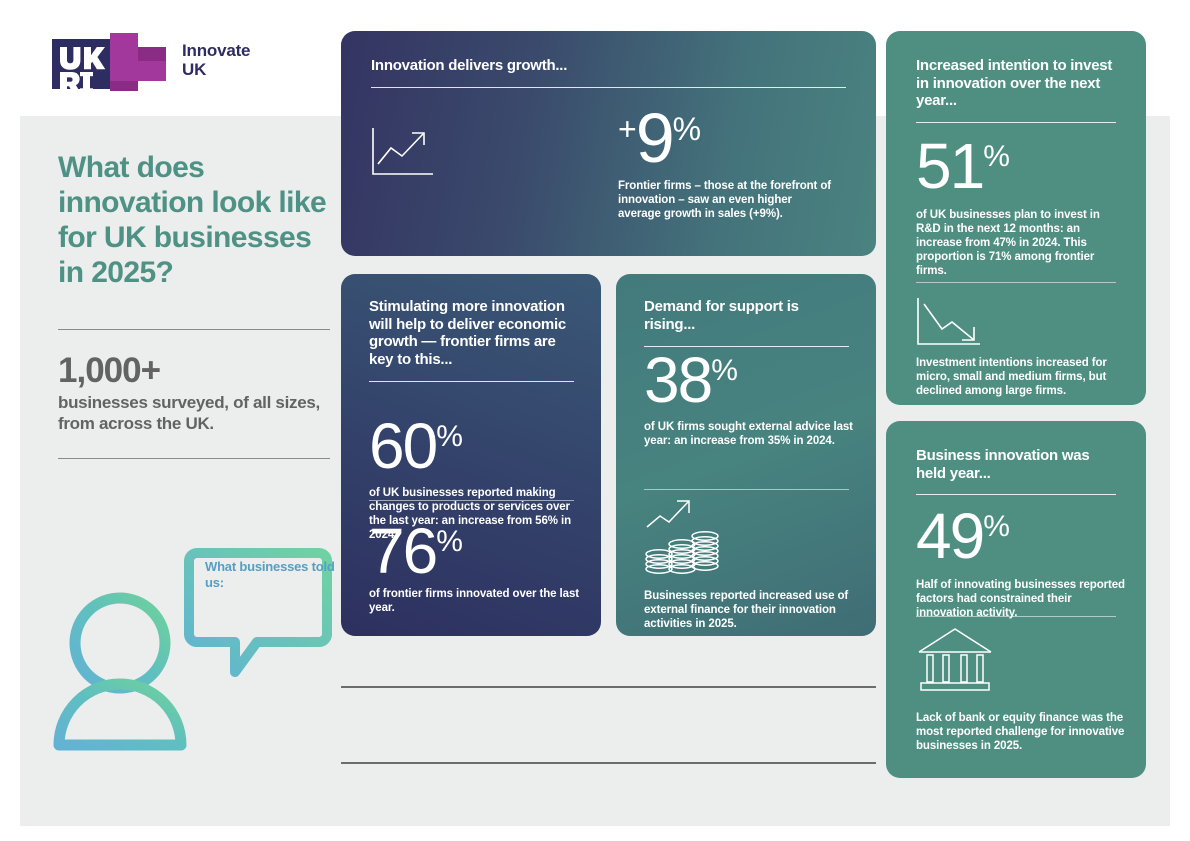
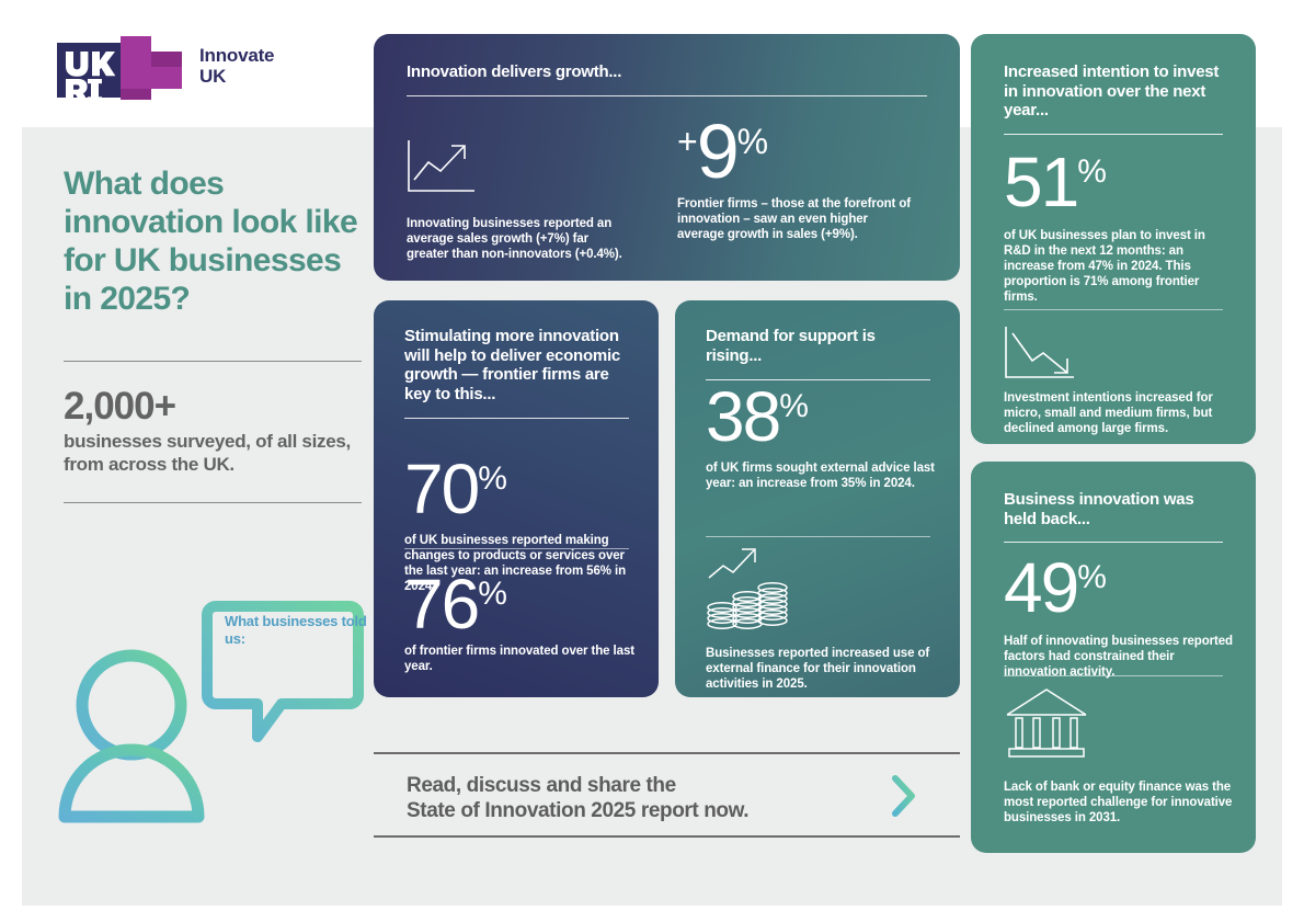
  Innovate
  UK
  What does innovation look like for UK businesses in 2025?
- 1,000+
+ 2,000+
  businesses surveyed, of all sizes, from across the UK.
  What businesses told us:
  Innovation delivers growth...
+ Innovating businesses reported an average sales growth (+7%) far greater than non-innovators (+0.4%).
  +
  9
  %
  Frontier firms – those at the forefront of innovation – saw an even higher average growth in sales (+9%).
  Stimulating more innovation will help to deliver economic growth — frontier firms are key to this...
- 60
+ 70
  %
  of UK businesses reported making changes to products or services over the last year: an increase from 56% in 2024.
  76
  %
  of frontier firms innovated over the last year.
  Demand for support is rising...
  38
  %
  of UK firms sought external advice last year: an increase from 35% in 2024.
  Businesses reported increased use of external finance for their innovation activities in 2025.
  Increased intention to invest in innovation over the next year...
  51
  %
  of UK businesses plan to invest in R&D in the next 12 months: an increase from 47% in 2024. This proportion is 71% among frontier firms.
  Investment intentions increased for micro, small and medium firms, but declined among large firms.
- Business innovation was held year...
+ Business innovation was held back...
  49
  %
  Half of innovating businesses reported factors had constrained their innovation activity.
- Lack of bank or equity finance was the most reported challenge for innovative businesses in 2025.
+ Lack of bank or equity finance was the most reported challenge for innovative businesses in 2031.
+ Read, discuss and share the
+ State of Innovation 2025 report now.
